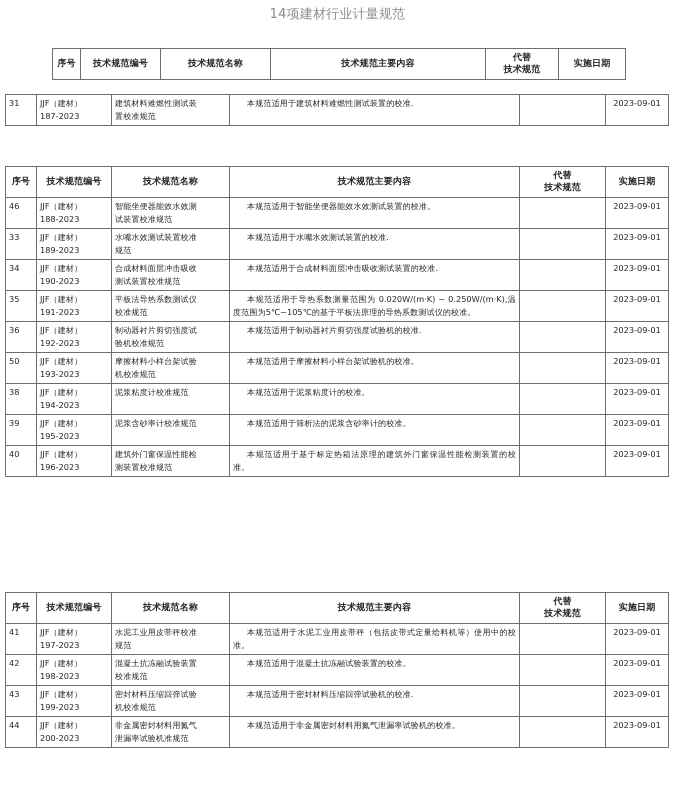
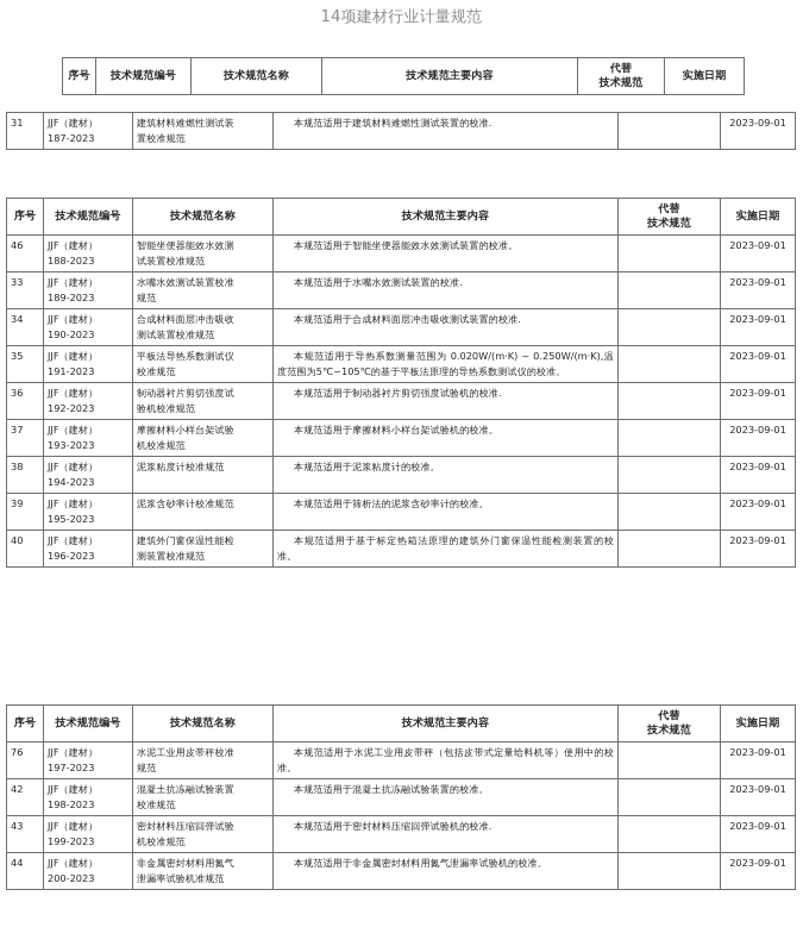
  14项建材行业计量规范
  序号	技术规范编号	技术规范名称	技术规范主要内容	代替 技术规范	实施日期
  31	JJF（建材）187-2023	建筑材料难燃性测试装置校准规范	本规范适用于建筑材料难燃性测试装置的校准.		2023-09-01
  序号	技术规范编号	技术规范名称	技术规范主要内容	代替 技术规范	实施日期
  46	JJF（建材）188-2023	智能坐便器能效水效测试装置校准规范	本规范适用于智能坐便器能效水效测试装置的校准。		2023-09-01
  33	JJF（建材）189-2023	水嘴水效测试装置校准规范	本规范适用于水嘴水效测试装置的校准.		2023-09-01
  34	JJF（建材）190-2023	合成材料面层冲击吸收测试装置校准规范	本规范适用于合成材料面层冲击吸收测试装置的校准.		2023-09-01
  35	JJF（建材）191-2023	平板法导热系数测试仪校准规范	本规范适用于导热系数测量范围为 0.020W/(m·K) ~ 0.250W/(m·K),温度范围为5℃~105℃的基于平板法原理的导热系数测试仪的校准。		2023-09-01
  36	JJF（建材）192-2023	制动器衬片剪切强度试验机校准规范	本规范适用于制动器衬片剪切强度试验机的校准.		2023-09-01
- 50	JJF（建材）193-2023	摩擦材料小样台架试验机校准规范	本规范适用于摩擦材料小样台架试验机的校准。		2023-09-01
+ 37	JJF（建材）193-2023	摩擦材料小样台架试验机校准规范	本规范适用于摩擦材料小样台架试验机的校准。		2023-09-01
  38	JJF（建材）194-2023	泥浆粘度计校准规范	本规范适用于泥浆粘度计的校准。		2023-09-01
  39	JJF（建材）195-2023	泥浆含砂率计校准规范	本规范适用于筛析法的泥浆含砂率计的校准。		2023-09-01
  40	JJF（建材）196-2023	建筑外门窗保温性能检测装置校准规范	本规范适用于基于标定热箱法原理的建筑外门窗保温性能检测装置的校准。		2023-09-01
  序号	技术规范编号	技术规范名称	技术规范主要内容	代替 技术规范	实施日期
- 41	JJF（建材）197-2023	水泥工业用皮带秤校准规范	本规范适用于水泥工业用皮带秤（包括皮带式定量给料机等）使用中的校准。		2023-09-01
+ 76	JJF（建材）197-2023	水泥工业用皮带秤校准规范	本规范适用于水泥工业用皮带秤（包括皮带式定量给料机等）使用中的校准。		2023-09-01
  42	JJF（建材）198-2023	混凝土抗冻融试验装置校准规范	本规范适用于混凝土抗冻融试验装置的校准。		2023-09-01
  43	JJF（建材）199-2023	密封材料压缩回弹试验机校准规范	本规范适用于密封材料压缩回弹试验机的校准.		2023-09-01
  44	JJF（建材）200-2023	非金属密封材料用氮气泄漏率试验机准规范	本规范适用于非金属密封材料用氮气泄漏率试验机的校准。		2023-09-01
